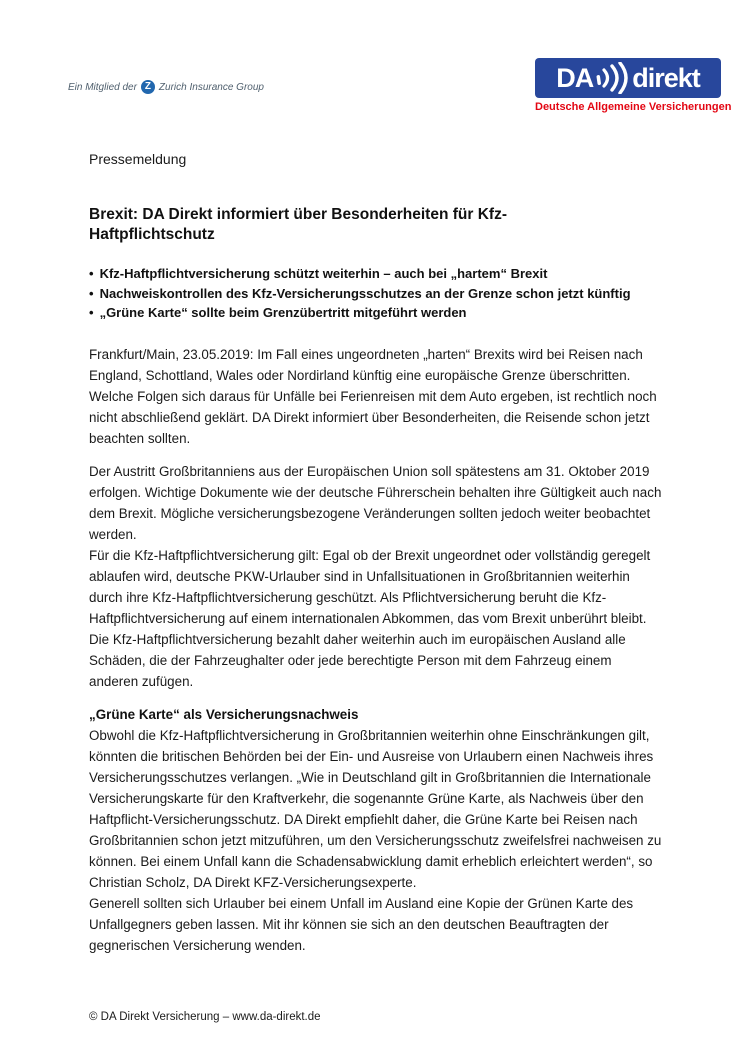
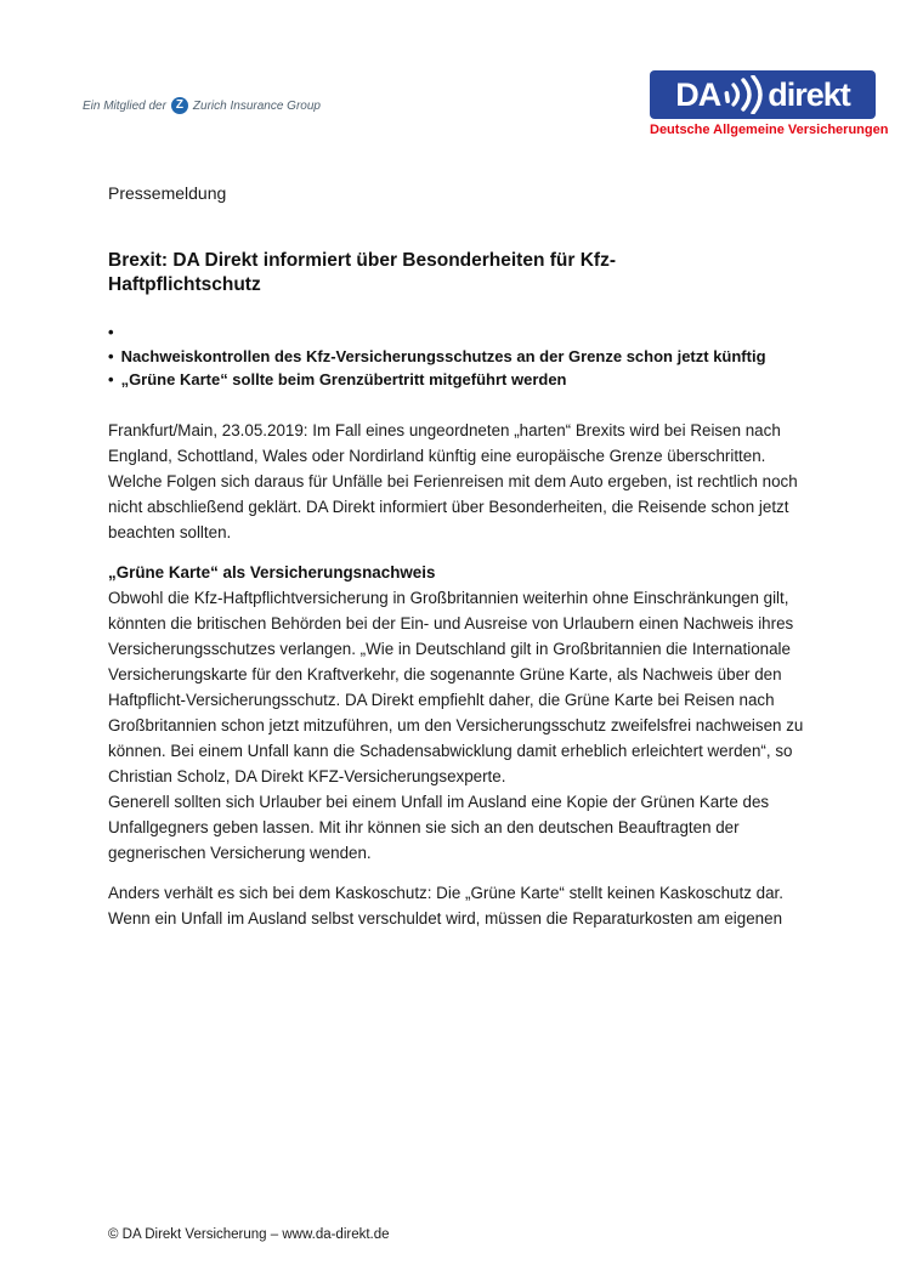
  Ein Mitglied der
  Z
  Zurich Insurance Group
  DA
  direkt
  Deutsche Allgemeine Versicherungen
  Pressemeldung
  Brexit: DA Direkt informiert über Besonderheiten für Kfz-
  Haftpflichtschutz
  •
- Kfz-Haftpflichtversicherung schützt weiterhin – auch bei „hartem“ Brexit
  •
  Nachweiskontrollen des Kfz-Versicherungsschutzes an der Grenze schon jetzt künftig
  •
  „Grüne Karte“ sollte beim Grenzübertritt mitgeführt werden
  Frankfurt/Main, 23.05.2019: Im Fall eines ungeordneten „harten“ Brexits wird bei Reisen nach England, Schottland, Wales oder Nordirland künftig eine europäische Grenze überschritten. Welche Folgen sich daraus für Unfälle bei Ferienreisen mit dem Auto ergeben, ist rechtlich noch nicht abschließend geklärt. DA Direkt informiert über Besonderheiten, die Reisende schon jetzt beachten sollten.
- Der Austritt Großbritanniens aus der Europäischen Union soll spätestens am 31. Oktober 2019 erfolgen. Wichtige Dokumente wie der deutsche Führerschein behalten ihre Gültigkeit auch nach dem Brexit. Mögliche versicherungsbezogene Veränderungen sollten jedoch weiter beobachtet werden.
- Für die Kfz-Haftpflichtversicherung gilt: Egal ob der Brexit ungeordnet oder vollständig geregelt ablaufen wird, deutsche PKW-Urlauber sind in Unfallsituationen in Großbritannien weiterhin durch ihre Kfz-Haftpflichtversicherung geschützt. Als Pflichtversicherung beruht die Kfz-Haftpflichtversicherung auf einem internationalen Abkommen, das vom Brexit unberührt bleibt. Die Kfz-Haftpflichtversicherung bezahlt daher weiterhin auch im europäischen Ausland alle Schäden, die der Fahrzeughalter oder jede berechtigte Person mit dem Fahrzeug einem anderen zufügen.
  „Grüne Karte“ als Versicherungsnachweis
  Obwohl die Kfz-Haftpflichtversicherung in Großbritannien weiterhin ohne Einschränkungen gilt, könnten die britischen Behörden bei der Ein- und Ausreise von Urlaubern einen Nachweis ihres Versicherungsschutzes verlangen. „Wie in Deutschland gilt in Großbritannien die Internationale Versicherungskarte für den Kraftverkehr, die sogenannte Grüne Karte, als Nachweis über den Haftpflicht-Versicherungsschutz. DA Direkt empfiehlt daher, die Grüne Karte bei Reisen nach Großbritannien schon jetzt mitzuführen, um den Versicherungsschutz zweifelsfrei nachweisen zu können. Bei einem Unfall kann die Schadensabwicklung damit erheblich erleichtert werden“, so Christian Scholz, DA Direkt KFZ-Versicherungsexperte.
  Generell sollten sich Urlauber bei einem Unfall im Ausland eine Kopie der Grünen Karte des Unfallgegners geben lassen. Mit ihr können sie sich an den deutschen Beauftragten der gegnerischen Versicherung wenden.
+ Anders verhält es sich bei dem Kaskoschutz: Die „Grüne Karte“ stellt keinen Kaskoschutz dar. Wenn ein Unfall im Ausland selbst verschuldet wird, müssen die Reparaturkosten am eigenen
  © DA Direkt Versicherung – www.da-direkt.de
